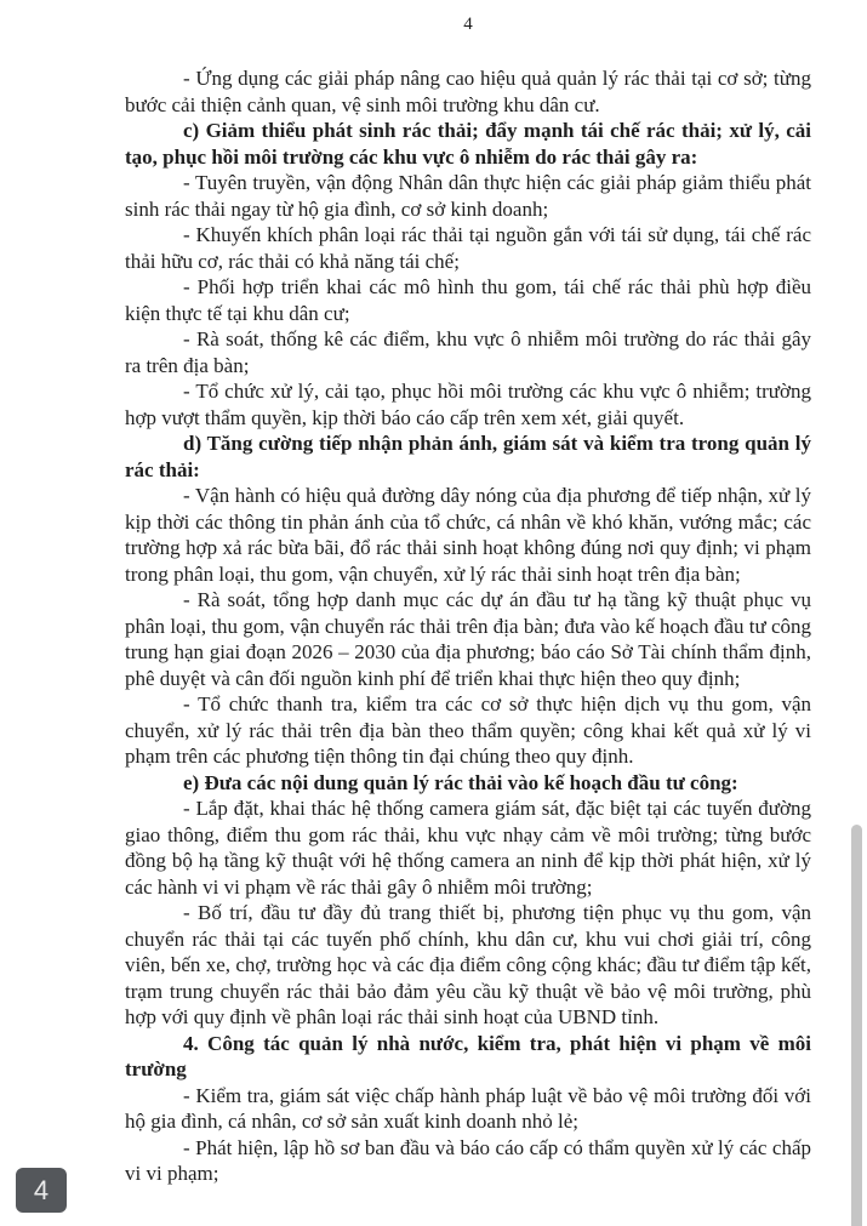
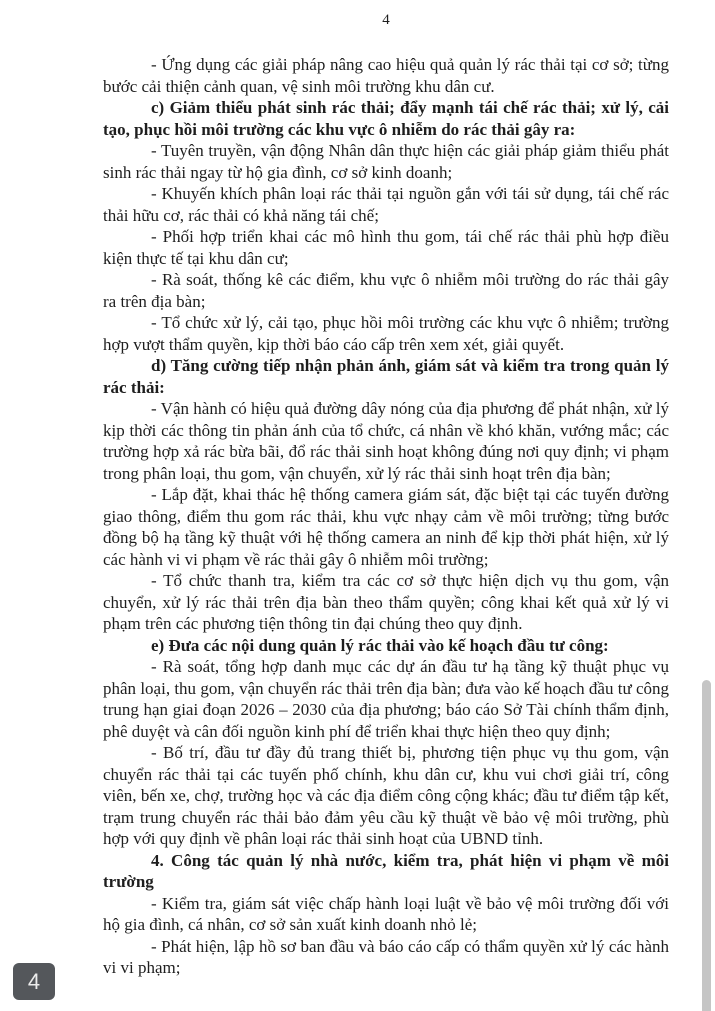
  4
  - Ứng dụng các giải pháp nâng cao hiệu quả quản lý rác thải tại cơ sở; từng bước cải thiện cảnh quan, vệ sinh môi trường khu dân cư.
  c) Giảm thiểu phát sinh rác thải; đẩy mạnh tái chế rác thải; xử lý, cải tạo, phục hồi môi trường các khu vực ô nhiễm do rác thải gây ra:
  - Tuyên truyền, vận động Nhân dân thực hiện các giải pháp giảm thiểu phát sinh rác thải ngay từ hộ gia đình, cơ sở kinh doanh;
  - Khuyến khích phân loại rác thải tại nguồn gắn với tái sử dụng, tái chế rác thải hữu cơ, rác thải có khả năng tái chế;
  - Phối hợp triển khai các mô hình thu gom, tái chế rác thải phù hợp điều kiện thực tế tại khu dân cư;
  - Rà soát, thống kê các điểm, khu vực ô nhiễm môi trường do rác thải gây ra trên địa bàn;
  - Tổ chức xử lý, cải tạo, phục hồi môi trường các khu vực ô nhiễm; trường hợp vượt thẩm quyền, kịp thời báo cáo cấp trên xem xét, giải quyết.
  d) Tăng cường tiếp nhận phản ánh, giám sát và kiểm tra trong quản lý rác thải:
- - Vận hành có hiệu quả đường dây nóng của địa phương để tiếp nhận, xử lý kịp thời các thông tin phản ánh của tổ chức, cá nhân về khó khăn, vướng mắc; các trường hợp xả rác bừa bãi, đổ rác thải sinh hoạt không đúng nơi quy định; vi phạm trong phân loại, thu gom, vận chuyển, xử lý rác thải sinh hoạt trên địa bàn;
+ - Vận hành có hiệu quả đường dây nóng của địa phương để phát nhận, xử lý kịp thời các thông tin phản ánh của tổ chức, cá nhân về khó khăn, vướng mắc; các trường hợp xả rác bừa bãi, đổ rác thải sinh hoạt không đúng nơi quy định; vi phạm trong phân loại, thu gom, vận chuyển, xử lý rác thải sinh hoạt trên địa bàn;
- - Rà soát, tổng hợp danh mục các dự án đầu tư hạ tầng kỹ thuật phục vụ phân loại, thu gom, vận chuyển rác thải trên địa bàn; đưa vào kế hoạch đầu tư công trung hạn giai đoạn 2026 – 2030 của địa phương; báo cáo Sở Tài chính thẩm định, phê duyệt và cân đối nguồn kinh phí để triển khai thực hiện theo quy định;
+ - Lắp đặt, khai thác hệ thống camera giám sát, đặc biệt tại các tuyến đường giao thông, điểm thu gom rác thải, khu vực nhạy cảm về môi trường; từng bước đồng bộ hạ tầng kỹ thuật với hệ thống camera an ninh để kịp thời phát hiện, xử lý các hành vi vi phạm về rác thải gây ô nhiễm môi trường;
  - Tổ chức thanh tra, kiểm tra các cơ sở thực hiện dịch vụ thu gom, vận chuyển, xử lý rác thải trên địa bàn theo thẩm quyền; công khai kết quả xử lý vi phạm trên các phương tiện thông tin đại chúng theo quy định.
  e) Đưa các nội dung quản lý rác thải vào kế hoạch đầu tư công:
- - Lắp đặt, khai thác hệ thống camera giám sát, đặc biệt tại các tuyến đường giao thông, điểm thu gom rác thải, khu vực nhạy cảm về môi trường; từng bước đồng bộ hạ tầng kỹ thuật với hệ thống camera an ninh để kịp thời phát hiện, xử lý các hành vi vi phạm về rác thải gây ô nhiễm môi trường;
+ - Rà soát, tổng hợp danh mục các dự án đầu tư hạ tầng kỹ thuật phục vụ phân loại, thu gom, vận chuyển rác thải trên địa bàn; đưa vào kế hoạch đầu tư công trung hạn giai đoạn 2026 – 2030 của địa phương; báo cáo Sở Tài chính thẩm định, phê duyệt và cân đối nguồn kinh phí để triển khai thực hiện theo quy định;
  - Bố trí, đầu tư đầy đủ trang thiết bị, phương tiện phục vụ thu gom, vận chuyển rác thải tại các tuyến phố chính, khu dân cư, khu vui chơi giải trí, công viên, bến xe, chợ, trường học và các địa điểm công cộng khác; đầu tư điểm tập kết, trạm trung chuyển rác thải bảo đảm yêu cầu kỹ thuật về bảo vệ môi trường, phù hợp với quy định về phân loại rác thải sinh hoạt của UBND tỉnh.
  4. Công tác quản lý nhà nước, kiểm tra, phát hiện vi phạm về môi trường
- - Kiểm tra, giám sát việc chấp hành pháp luật về bảo vệ môi trường đối với hộ gia đình, cá nhân, cơ sở sản xuất kinh doanh nhỏ lẻ;
+ - Kiểm tra, giám sát việc chấp hành loại luật về bảo vệ môi trường đối với hộ gia đình, cá nhân, cơ sở sản xuất kinh doanh nhỏ lẻ;
- - Phát hiện, lập hồ sơ ban đầu và báo cáo cấp có thẩm quyền xử lý các chấp vi vi phạm;
+ - Phát hiện, lập hồ sơ ban đầu và báo cáo cấp có thẩm quyền xử lý các hành vi vi phạm;
  4
